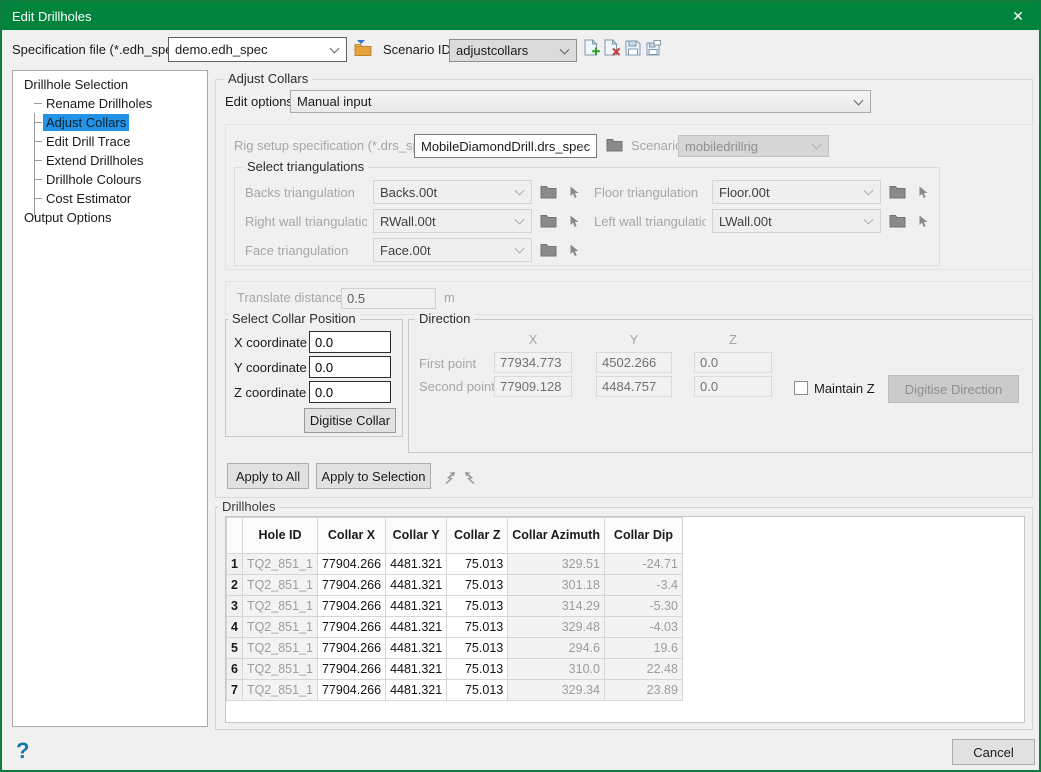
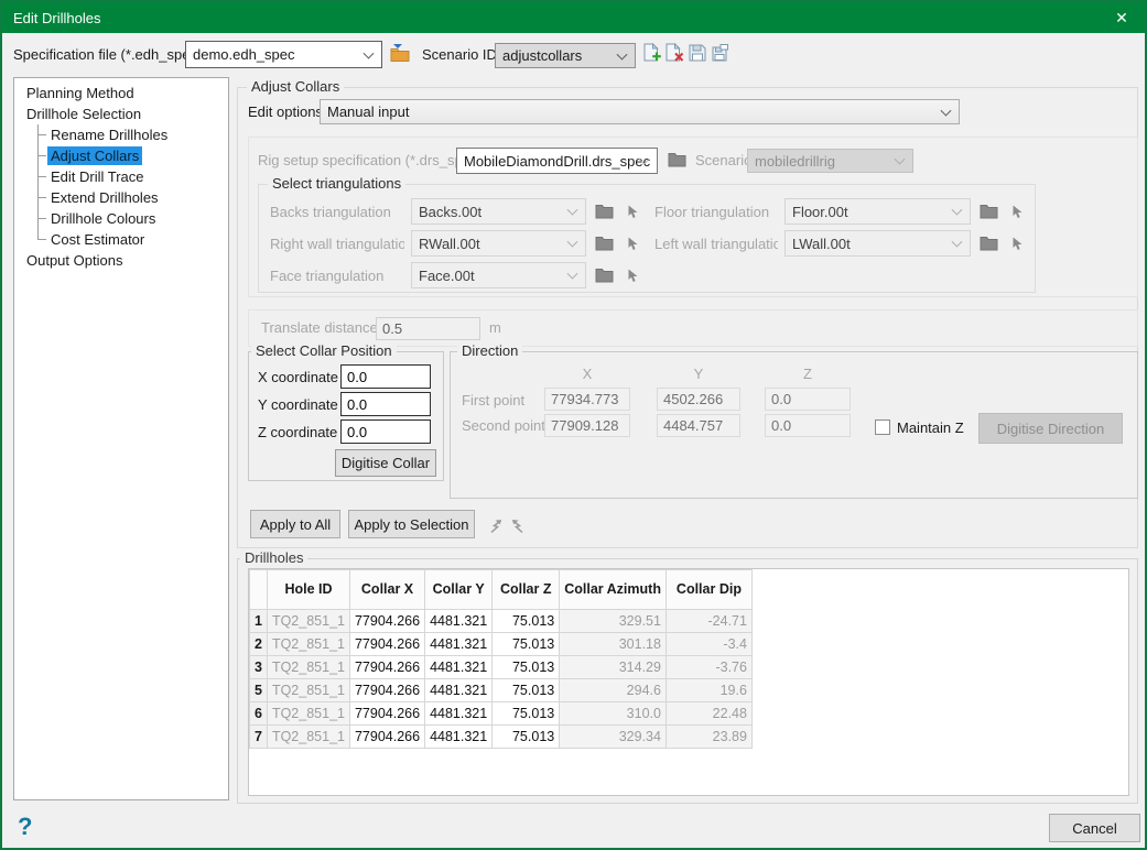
  Edit Drillholes
  ✕
  Specification file (*.edh_sp
  demo.edh_spec
  Scenario ID
  adjustcollars
+ Planning Method
  Drillhole Selection
  Rename Drillholes
  Adjust Collars
  Edit Drill Trace
  Extend Drillholes
  Drillhole Colours
  Cost Estimator
  Output Options
  Adjust Collars
  Edit option
  Manual input
  Rig setup specification (*.drs_s
  MobileDiamondDrill.drs_spec
  Scenari
  mobiledrillrig
  Select triangulations
  Backs triangulation
  Backs.00t
  Floor triangulation
  Floor.00t
  Right wall triangulatio
  RWall.00t
  Left wall triangulatio
  LWall.00t
  Face triangulation
  Face.00t
  Translate distance
  0.5
  m
  Select Collar Position
  X coordinate
  0.0
  Y coordinate
  0.0
  Z coordinate
  0.0
  Digitise Collar
  Direction
  X
  Y
  Z
  First point
  Second poin
  77934.773
  4502.266
  0.0
  77909.128
  4484.757
  0.0
  Maintain Z
  Digitise Direction
  Apply to All
  Apply to Selection
  Drillholes
  	Hole ID	Collar X	Collar Y	Collar Z	Collar Azimuth	Collar Dip
  1	TQ2_851_1	77904.266	4481.321	75.013	329.51	-24.71
  2	TQ2_851_1	77904.266	4481.321	75.013	301.18	-3.4
- 3	TQ2_851_1	77904.266	4481.321	75.013	314.29	-5.30
+ 3	TQ2_851_1	77904.266	4481.321	75.013	314.29	-3.76
- 4	TQ2_851_1	77904.266	4481.321	75.013	329.48	-4.03
  5	TQ2_851_1	77904.266	4481.321	75.013	294.6	19.6
  6	TQ2_851_1	77904.266	4481.321	75.013	310.0	22.48
  7	TQ2_851_1	77904.266	4481.321	75.013	329.34	23.89
  ?
  Cancel
